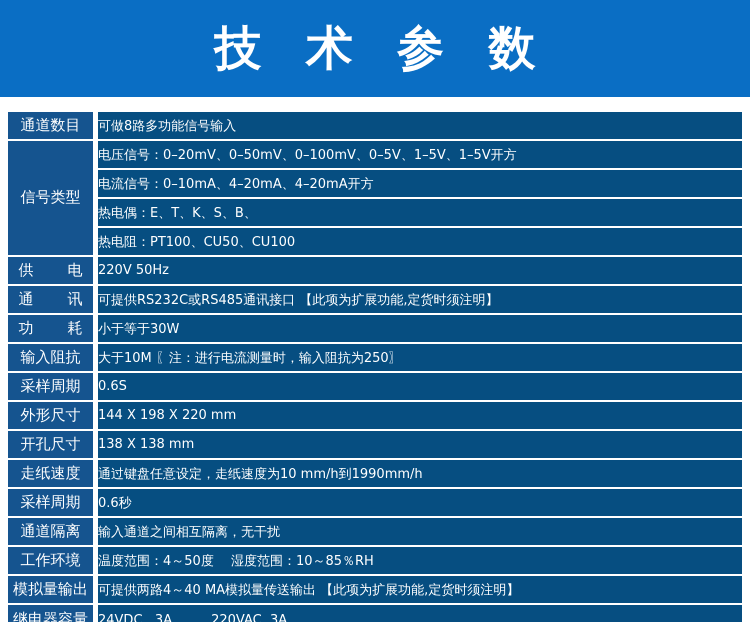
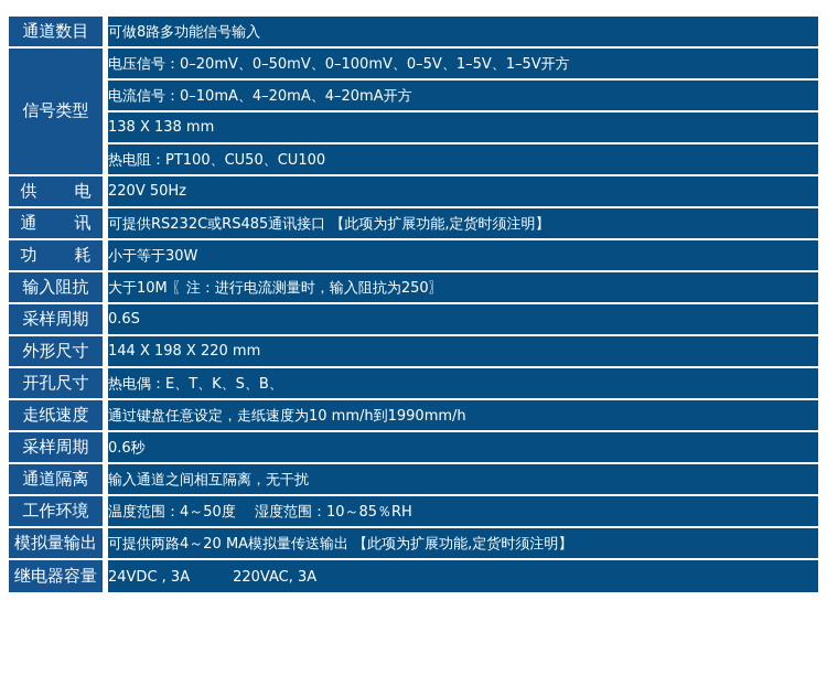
- 技 术 参 数
  通道数目	可做8路多功能信号输入
  信号类型	电压信号：0–20mV、0–50mV、0–100mV、0–5V、1–5V、1–5V开方
  电流信号：0–10mA、4–20mA、4–20mA开方
- 热电偶：E、T、K、S、B、
+ 138 X 138 mm
  热电阻：PT100、CU50、CU100
  供 电	220V 50Hz
  通 讯	可提供RS232C或RS485通讯接口 【此项为扩展功能,定货时须注明】
  功 耗	小于等于30W
  输入阻抗	大于10M 〖注：进行电流测量时，输入阻抗为250〗
  采样周期	0.6S
  外形尺寸	144 X 198 X 220 mm
- 开孔尺寸	138 X 138 mm
+ 开孔尺寸	热电偶：E、T、K、S、B、
  走纸速度	通过键盘任意设定，走纸速度为10 mm/h到1990mm/h
  采样周期	0.6秒
  通道隔离	输入通道之间相互隔离，无干扰
  工作环境	温度范围：4～50度 湿度范围：10～85％RH
- 模拟量输出	可提供两路4～40 MA模拟量传送输出 【此项为扩展功能,定货时须注明】
+ 模拟量输出	可提供两路4～20 MA模拟量传送输出 【此项为扩展功能,定货时须注明】
  继电器容量	24VDC , 3A 220VAC, 3A
